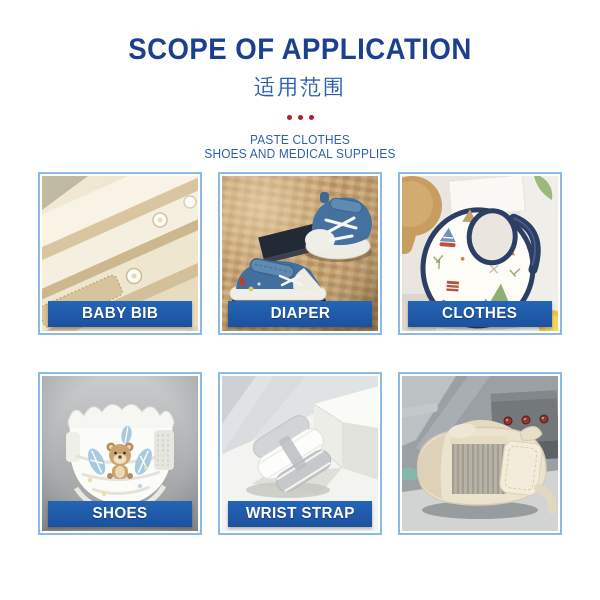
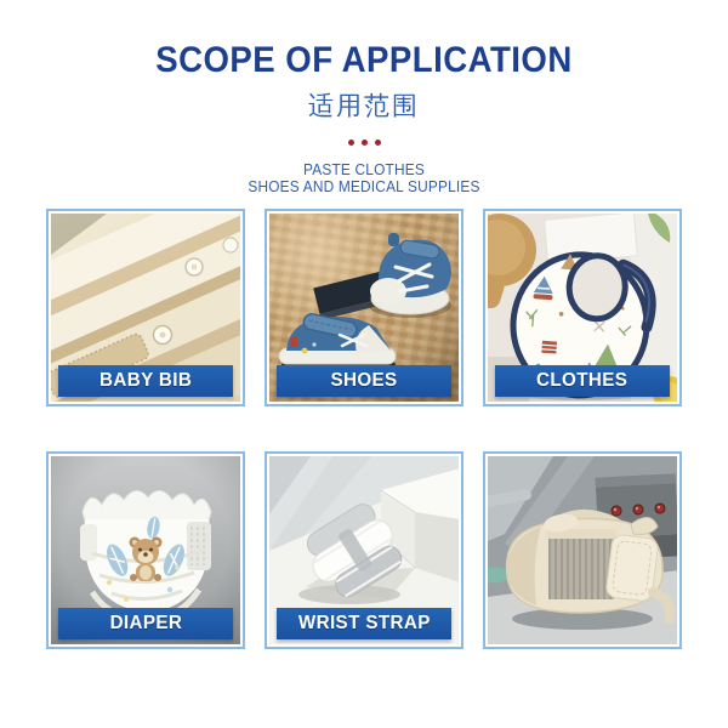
  SCOPE OF APPLICATION
  适用范围
  PASTE CLOTHES
  SHOES AND MEDICAL SUPPLIES
  BABY BIB
- DIAPER
+ SHOES
  CLOTHES
- SHOES
+ DIAPER
  WRIST STRAP
